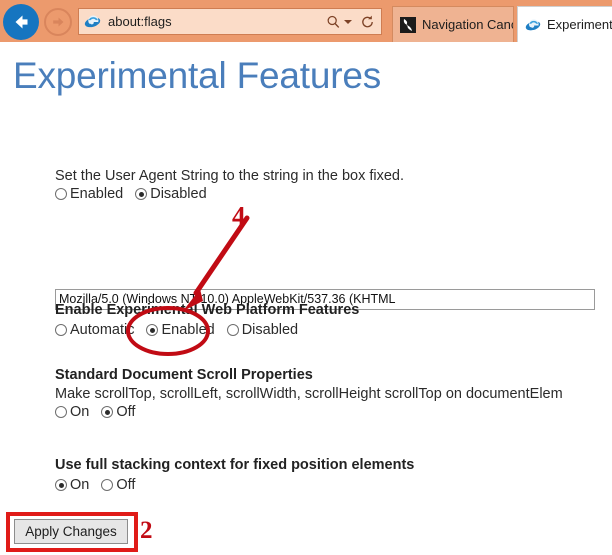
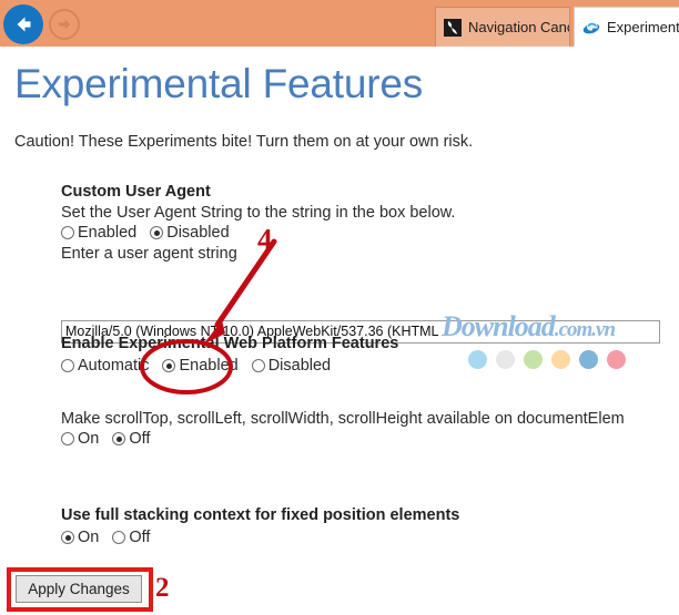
- about:flags
  Navigation Can
  Experiment
  Experimental Features
+ Caution! These Experiments bite! Turn them on at your own risk.
+ Custom User Agent
- Set the User Agent String to the string in the box fixed.
+ Set the User Agent String to the string in the box below.
  Enabled
  Disabled
+ Enter a user agent string
  Mozilla/5.0 (Windows N 10.0) AppleWebKit/537.36 (KHTML
  Enable Experl Web Platform Features
  Automatic
  Enabled
  Disabled
- Standard Document Scroll Properties
- Make scrollTop, scrollLeft, scrollWidth, scrollHeight scrollTop on documentElem
+ Make scrollTop, scrollLeft, scrollWidth, scrollHeight available on documentElem
  On
  Off
  Use full stacking context for fixed position elements
  On
  Off
+ Download.com.vn
  Apply Changes
  4
  2
